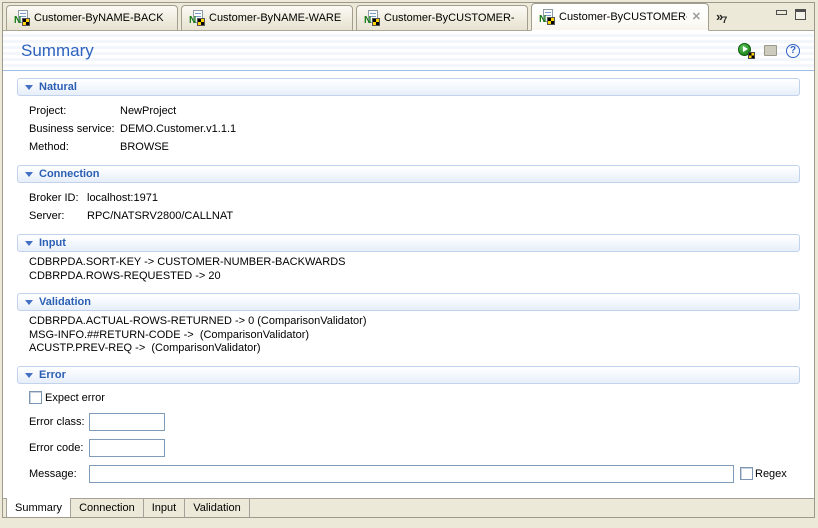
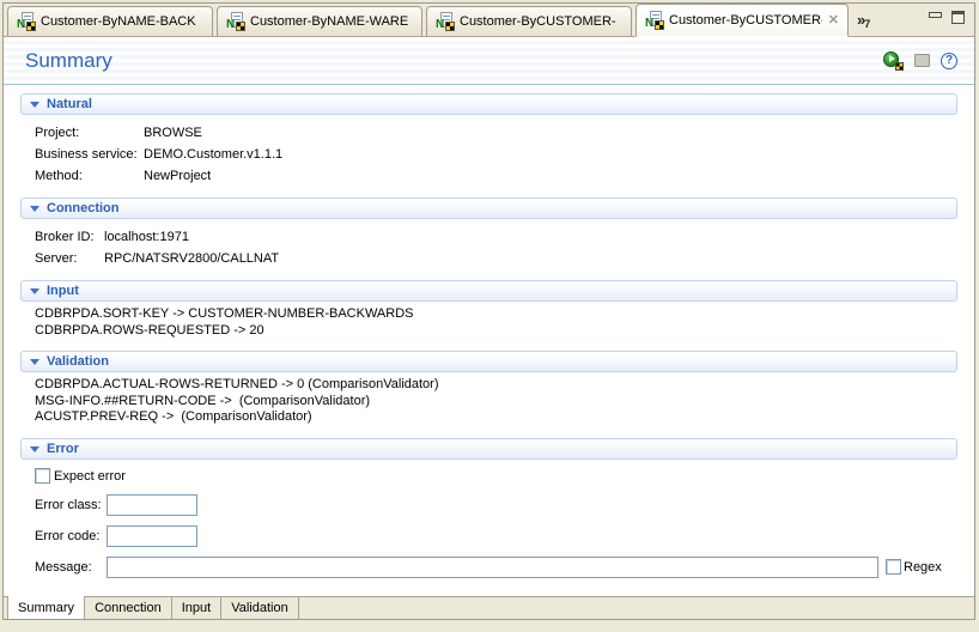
  N
  Customer-ByNAME-BACK
  N
  Customer-ByNAME-WARE
  N
  Customer-ByCUSTOMER-
  N
  Customer-ByCUSTOMER
  ✕
  »
  7
  Summary
  ?
  Natural
  Project:
- NewProject
+ BROWSE
  Business service:
  DEMO.Customer.v1.1.1
  Method:
- BROWSE
+ NewProject
  Connection
  Broker ID:
  localhost:1971
  Server:
  RPC/NATSRV2800/CALLNAT
  Input
  CDBRPDA.SORT-KEY -> CUSTOMER-NUMBER-BACKWARDS
  CDBRPDA.ROWS-REQUESTED -> 20
  Validation
  CDBRPDA.ACTUAL-ROWS-RETURNED -> 0 (ComparisonValidator)
  MSG-INFO.##RETURN-CODE -> (ComparisonValidator)
  ACUSTP.PREV-REQ -> (ComparisonValidator)
  Error
  Expect error
  Error class:
  Error code:
  Message:
  Regex
  Summary
  Connection
  Input
  Validation
